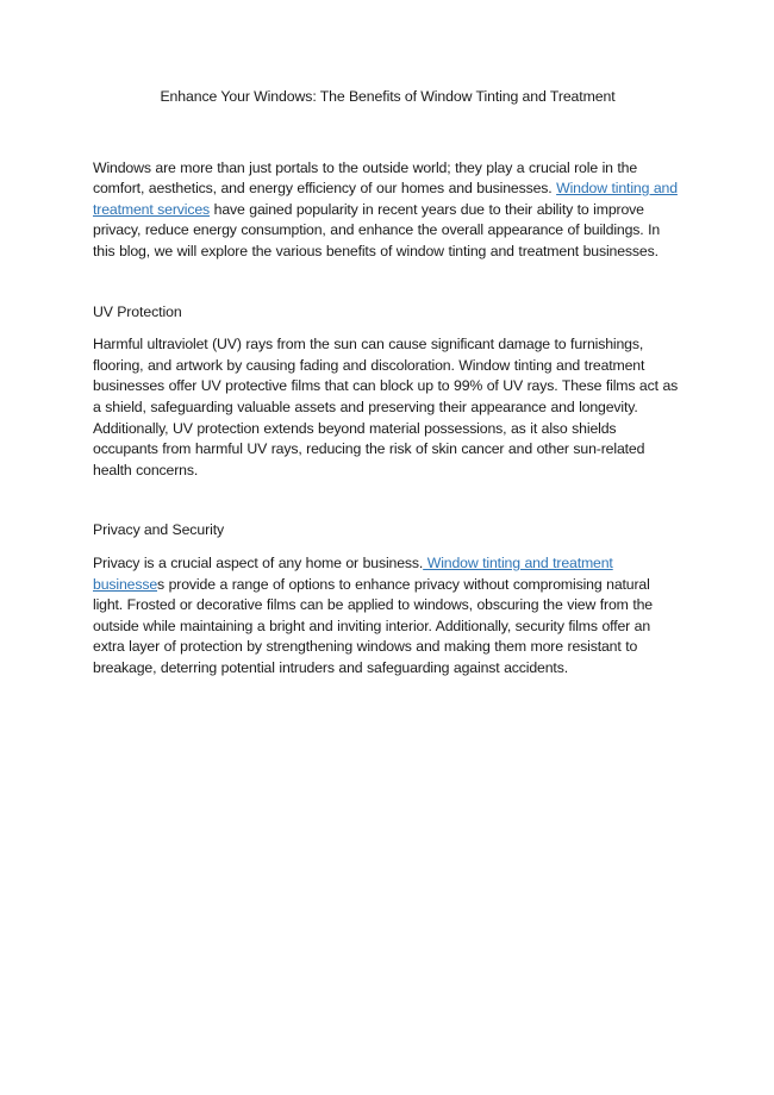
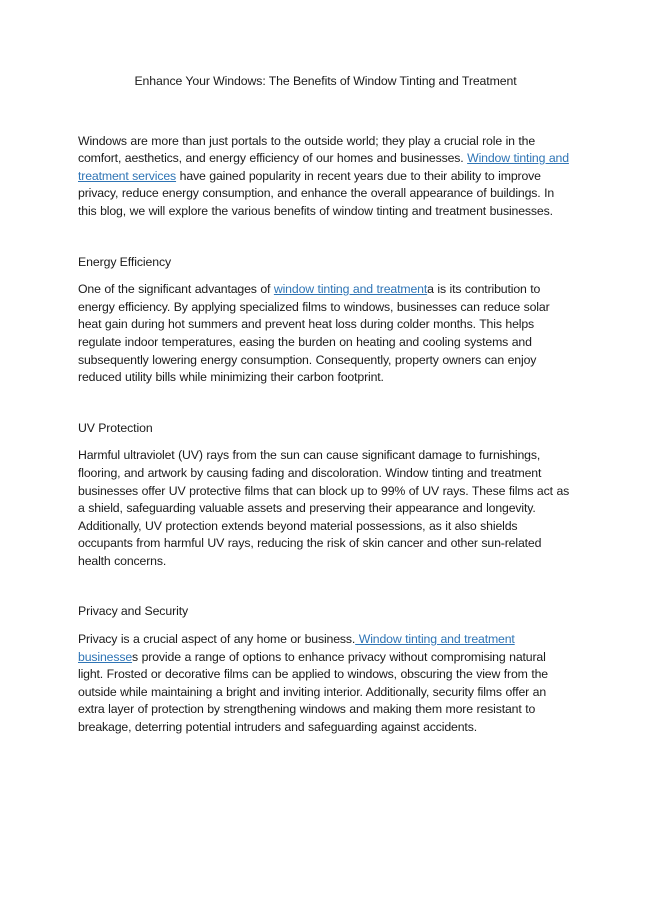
  Enhance Your Windows: The Benefits of Window Tinting and Treatment
  Windows are more than just portals to the outside world; they play a crucial role in the comfort, aesthetics, and energy efficiency of our homes and businesses. Window tinting and treatment services have gained popularity in recent years due to their ability to improve privacy, reduce energy consumption, and enhance the overall appearance of buildings. In this blog, we will explore the various benefits of window tinting and treatment businesses.
+ Energy Efficiency
+ One of the significant advantages of window tinting and treatmenta is its contribution to energy efficiency. By applying specialized films to windows, businesses can reduce solar heat gain during hot summers and prevent heat loss during colder months. This helps regulate indoor temperatures, easing the burden on heating and cooling systems and subsequently lowering energy consumption. Consequently, property owners can enjoy reduced utility bills while minimizing their carbon footprint.
  UV Protection
  Harmful ultraviolet (UV) rays from the sun can cause significant damage to furnishings, flooring, and artwork by causing fading and discoloration. Window tinting and treatment businesses offer UV protective films that can block up to 99% of UV rays. These films act as a shield, safeguarding valuable assets and preserving their appearance and longevity. Additionally, UV protection extends beyond material possessions, as it also shields occupants from harmful UV rays, reducing the risk of skin cancer and other sun-related health concerns.
  Privacy and Security
  Privacy is a crucial aspect of any home or business. Window tinting and treatment businesses provide a range of options to enhance privacy without compromising natural light. Frosted or decorative films can be applied to windows, obscuring the view from the outside while maintaining a bright and inviting interior. Additionally, security films offer an extra layer of protection by strengthening windows and making them more resistant to breakage, deterring potential intruders and safeguarding against accidents.
